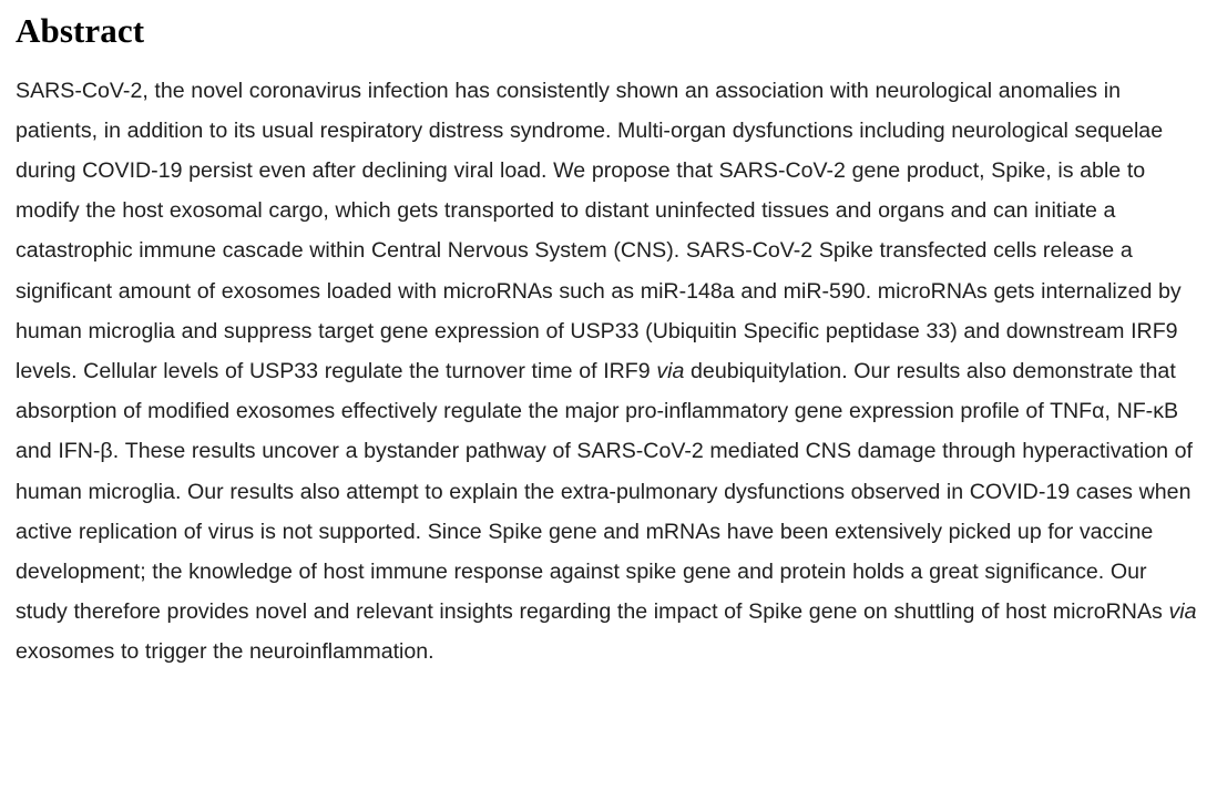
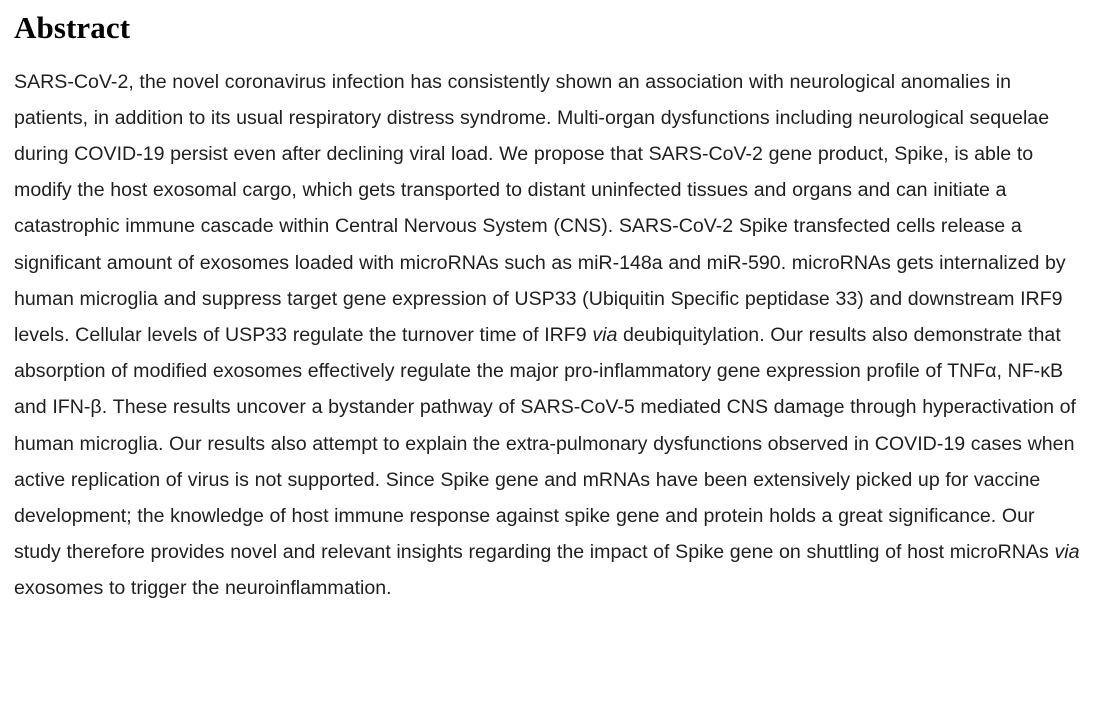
  Abstract
- SARS-CoV-2, the novel coronavirus infection has consistently shown an association with neurological anomalies in patients, in addition to its usual respiratory distress syndrome. Multi-organ dysfunctions including neurological sequelae during COVID-19 persist even after declining viral load. We propose that SARS-CoV-2 gene product, Spike, is able to modify the host exosomal cargo, which gets transported to distant uninfected tissues and organs and can initiate a catastrophic immune cascade within Central Nervous System (CNS). SARS-CoV-2 Spike transfected cells release a significant amount of exosomes loaded with microRNAs such as miR-148a and miR-590. microRNAs gets internalized by human microglia and suppress target gene expression of USP33 (Ubiquitin Specific peptidase 33) and downstream IRF9 levels. Cellular levels of USP33 regulate the turnover time of IRF9 via deubiquitylation. Our results also demonstrate that absorption of modified exosomes effectively regulate the major pro-inflammatory gene expression profile of TNFα, NF-κB and IFN-β. These results uncover a bystander pathway of SARS-CoV-2 mediated CNS damage through hyperactivation of human microglia. Our results also attempt to explain the extra-pulmonary dysfunctions observed in COVID-19 cases when active replication of virus is not supported. Since Spike gene and mRNAs have been extensively picked up for vaccine development; the knowledge of host immune response against spike gene and protein holds a great significance. Our study therefore provides novel and relevant insights regarding the impact of Spike gene on shuttling of host microRNAs via exosomes to trigger the neuroinflammation.
+ SARS-CoV-2, the novel coronavirus infection has consistently shown an association with neurological anomalies in patients, in addition to its usual respiratory distress syndrome. Multi-organ dysfunctions including neurological sequelae during COVID-19 persist even after declining viral load. We propose that SARS-CoV-2 gene product, Spike, is able to modify the host exosomal cargo, which gets transported to distant uninfected tissues and organs and can initiate a catastrophic immune cascade within Central Nervous System (CNS). SARS-CoV-2 Spike transfected cells release a significant amount of exosomes loaded with microRNAs such as miR-148a and miR-590. microRNAs gets internalized by human microglia and suppress target gene expression of USP33 (Ubiquitin Specific peptidase 33) and downstream IRF9 levels. Cellular levels of USP33 regulate the turnover time of IRF9 via deubiquitylation. Our results also demonstrate that absorption of modified exosomes effectively regulate the major pro-inflammatory gene expression profile of TNFα, NF-κB and IFN-β. These results uncover a bystander pathway of SARS-CoV-5 mediated CNS damage through hyperactivation of human microglia. Our results also attempt to explain the extra-pulmonary dysfunctions observed in COVID-19 cases when active replication of virus is not supported. Since Spike gene and mRNAs have been extensively picked up for vaccine development; the knowledge of host immune response against spike gene and protein holds a great significance. Our study therefore provides novel and relevant insights regarding the impact of Spike gene on shuttling of host microRNAs via exosomes to trigger the neuroinflammation.
